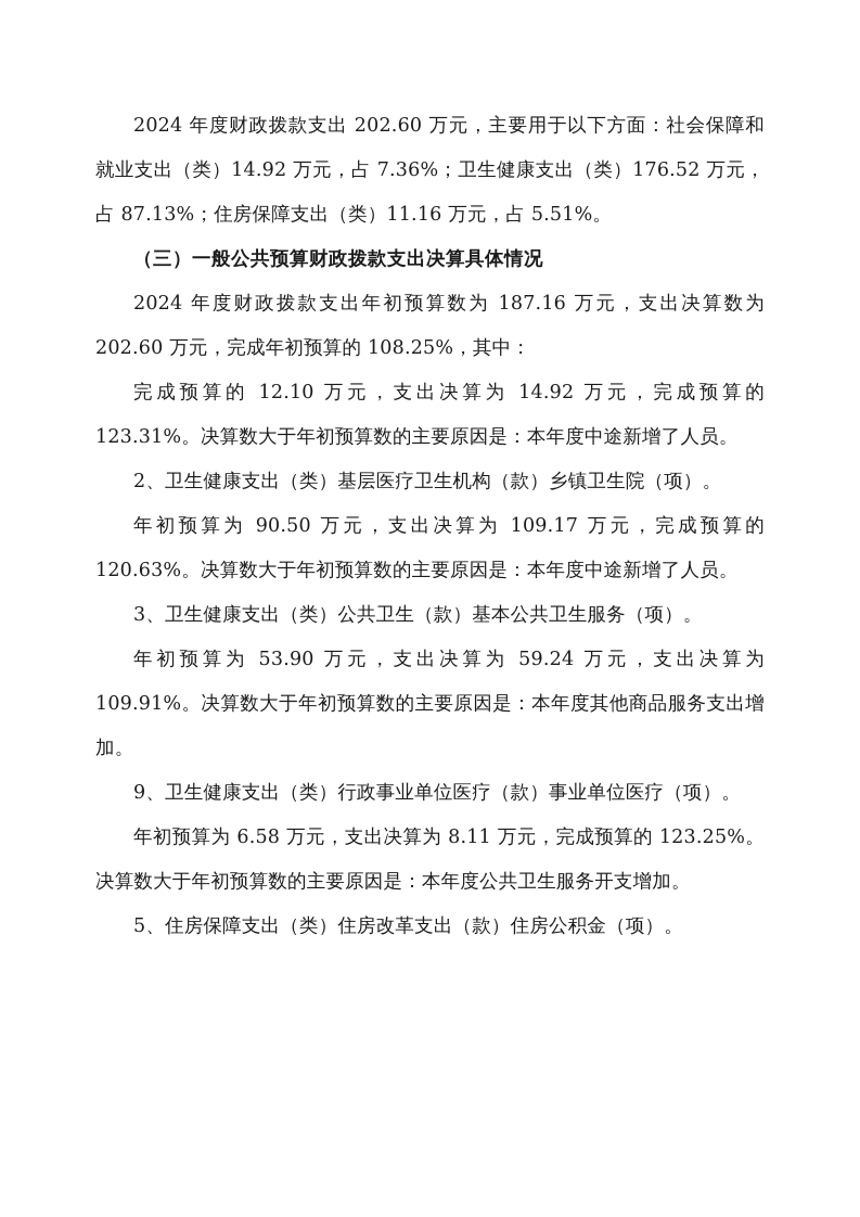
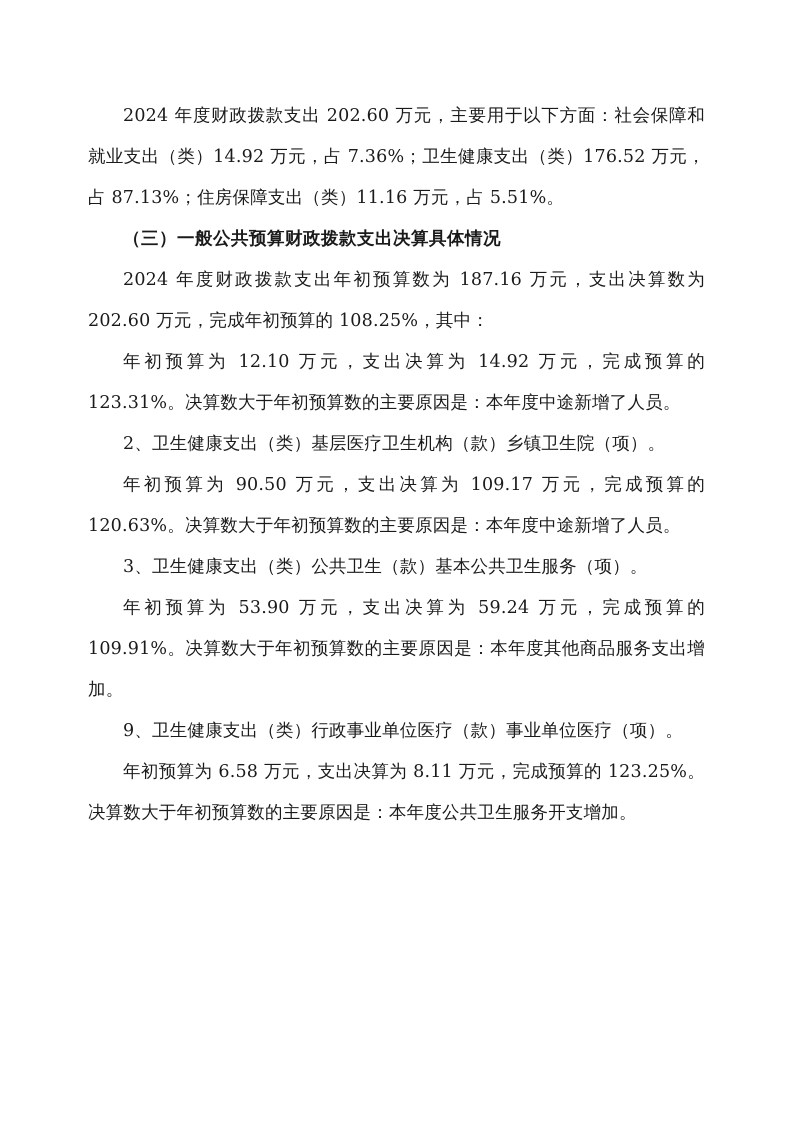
  2024 年度财政拨款支出 202.60 万元，主要用于以下方面：社会保障和就业支出（类）14.92 万元，占 7.36%；卫生健康支出（类）176.52 万元，占 87.13%；住房保障支出（类）11.16 万元，占 5.51%。
  （三）一般公共预算财政拨款支出决算具体情况
  2024 年度财政拨款支出年初预算数为 187.16 万元，支出决算数为 202.60 万元，完成年初预算的 108.25%，其中：
- 完成预算的 12.10 万元，支出决算为 14.92 万元，完成预算的 123.31%。决算数大于年初预算数的主要原因是：本年度中途新增了人员。
+ 年初预算为 12.10 万元，支出决算为 14.92 万元，完成预算的 123.31%。决算数大于年初预算数的主要原因是：本年度中途新增了人员。
  2、卫生健康支出（类）基层医疗卫生机构（款）乡镇卫生院（项）。
  年初预算为 90.50 万元，支出决算为 109.17 万元，完成预算的 120.63%。决算数大于年初预算数的主要原因是：本年度中途新增了人员。
  3、卫生健康支出（类）公共卫生（款）基本公共卫生服务（项）。
- 年初预算为 53.90 万元，支出决算为 59.24 万元，支出决算为 109.91%。决算数大于年初预算数的主要原因是：本年度其他商品服务支出增加。
+ 年初预算为 53.90 万元，支出决算为 59.24 万元，完成预算的 109.91%。决算数大于年初预算数的主要原因是：本年度其他商品服务支出增加。
  9、卫生健康支出（类）行政事业单位医疗（款）事业单位医疗（项）。
  年初预算为 6.58 万元，支出决算为 8.11 万元，完成预算的 123.25%。决算数大于年初预算数的主要原因是：本年度公共卫生服务开支增加。
- 5、住房保障支出（类）住房改革支出（款）住房公积金（项）。
